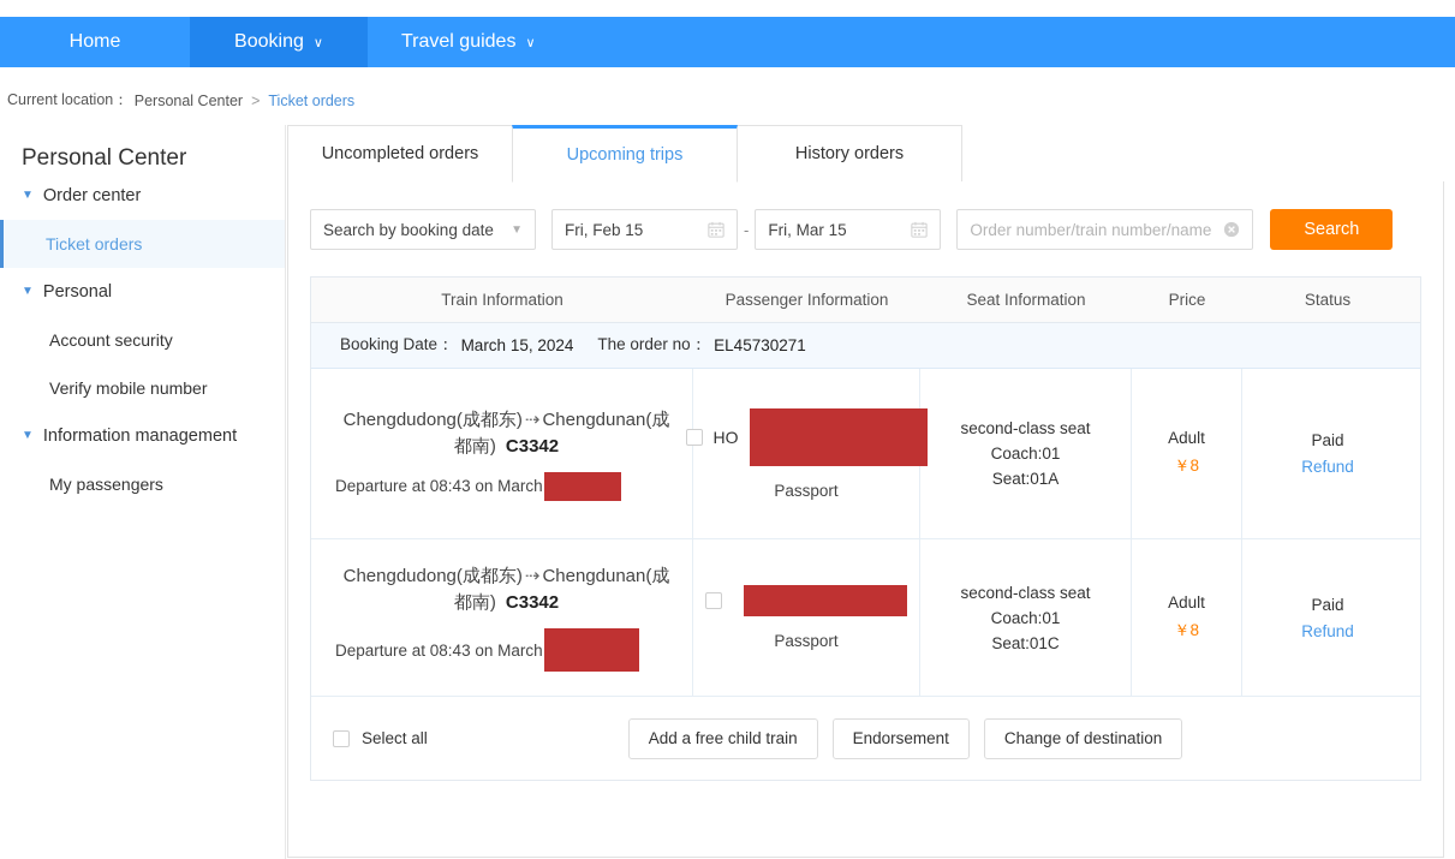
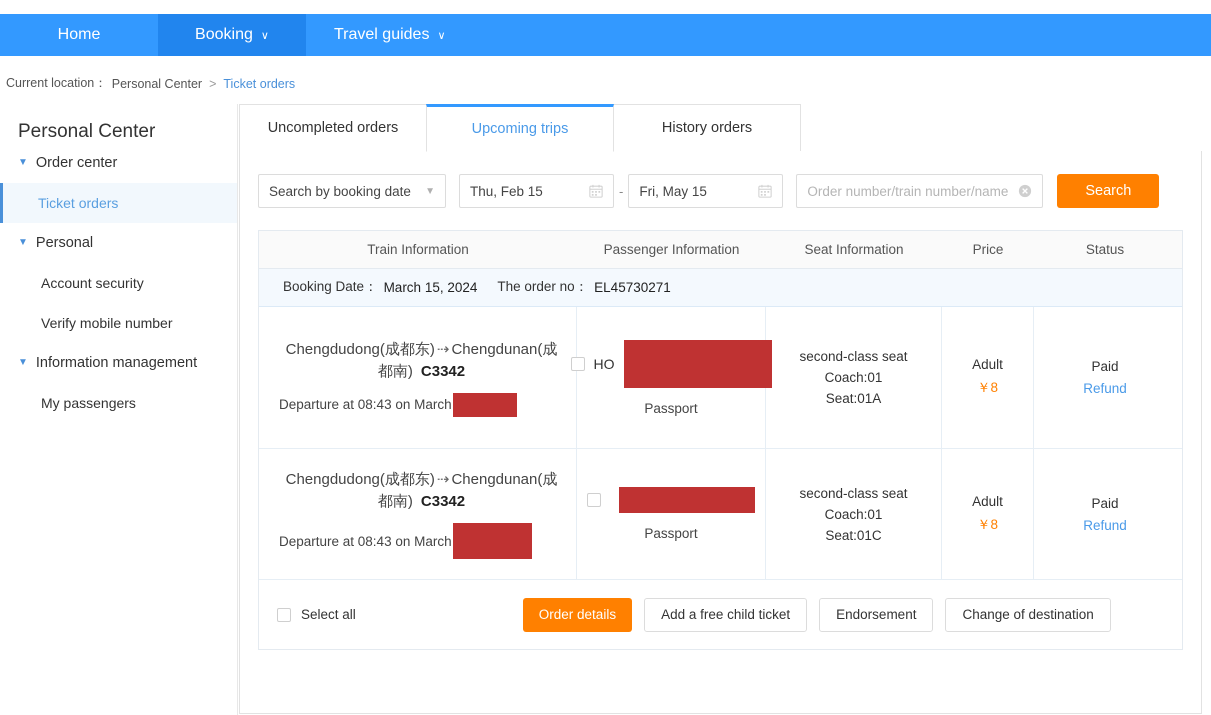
  Home
  Booking
  ∨
  Travel guides
  ∨
  Current location：
  Personal Center
  >
  Ticket orders
  Personal Center
  ▼
  Order center
  Ticket orders
  ▼
  Personal
  Account security
  Verify mobile number
  ▼
  Information management
  My passengers
  Uncompleted orders
  Upcoming trips
  History orders
  Search by booking date
  ▼
- Fri, Feb 15
+ Thu, Feb 15
  -
- Fri, Mar 15
+ Fri, May 15
  Order number/train number/name
  Search
  Train Information
  Passenger Information
  Seat Information
  Price
  Status
  Booking Date：
  March 15, 2024
  The order no：
  EL45730271
  Chengdudong(成都东)⇢Chengdunan(成都南) C3342
  Departure at 08:43 on March
  HO
  Passport
  second-class seat
  Coach:01
  Seat:01A
  Adult
  ￥8
  Paid
  Refund
  Chengdudong(成都东)⇢Chengdunan(成都南) C3342
  Departure at 08:43 on March
  Passport
  second-class seat
  Coach:01
  Seat:01C
  Adult
  ￥8
  Paid
  Refund
  Select all
+ Order details
- Add a free child train
+ Add a free child ticket
  Endorsement
  Change of destination
